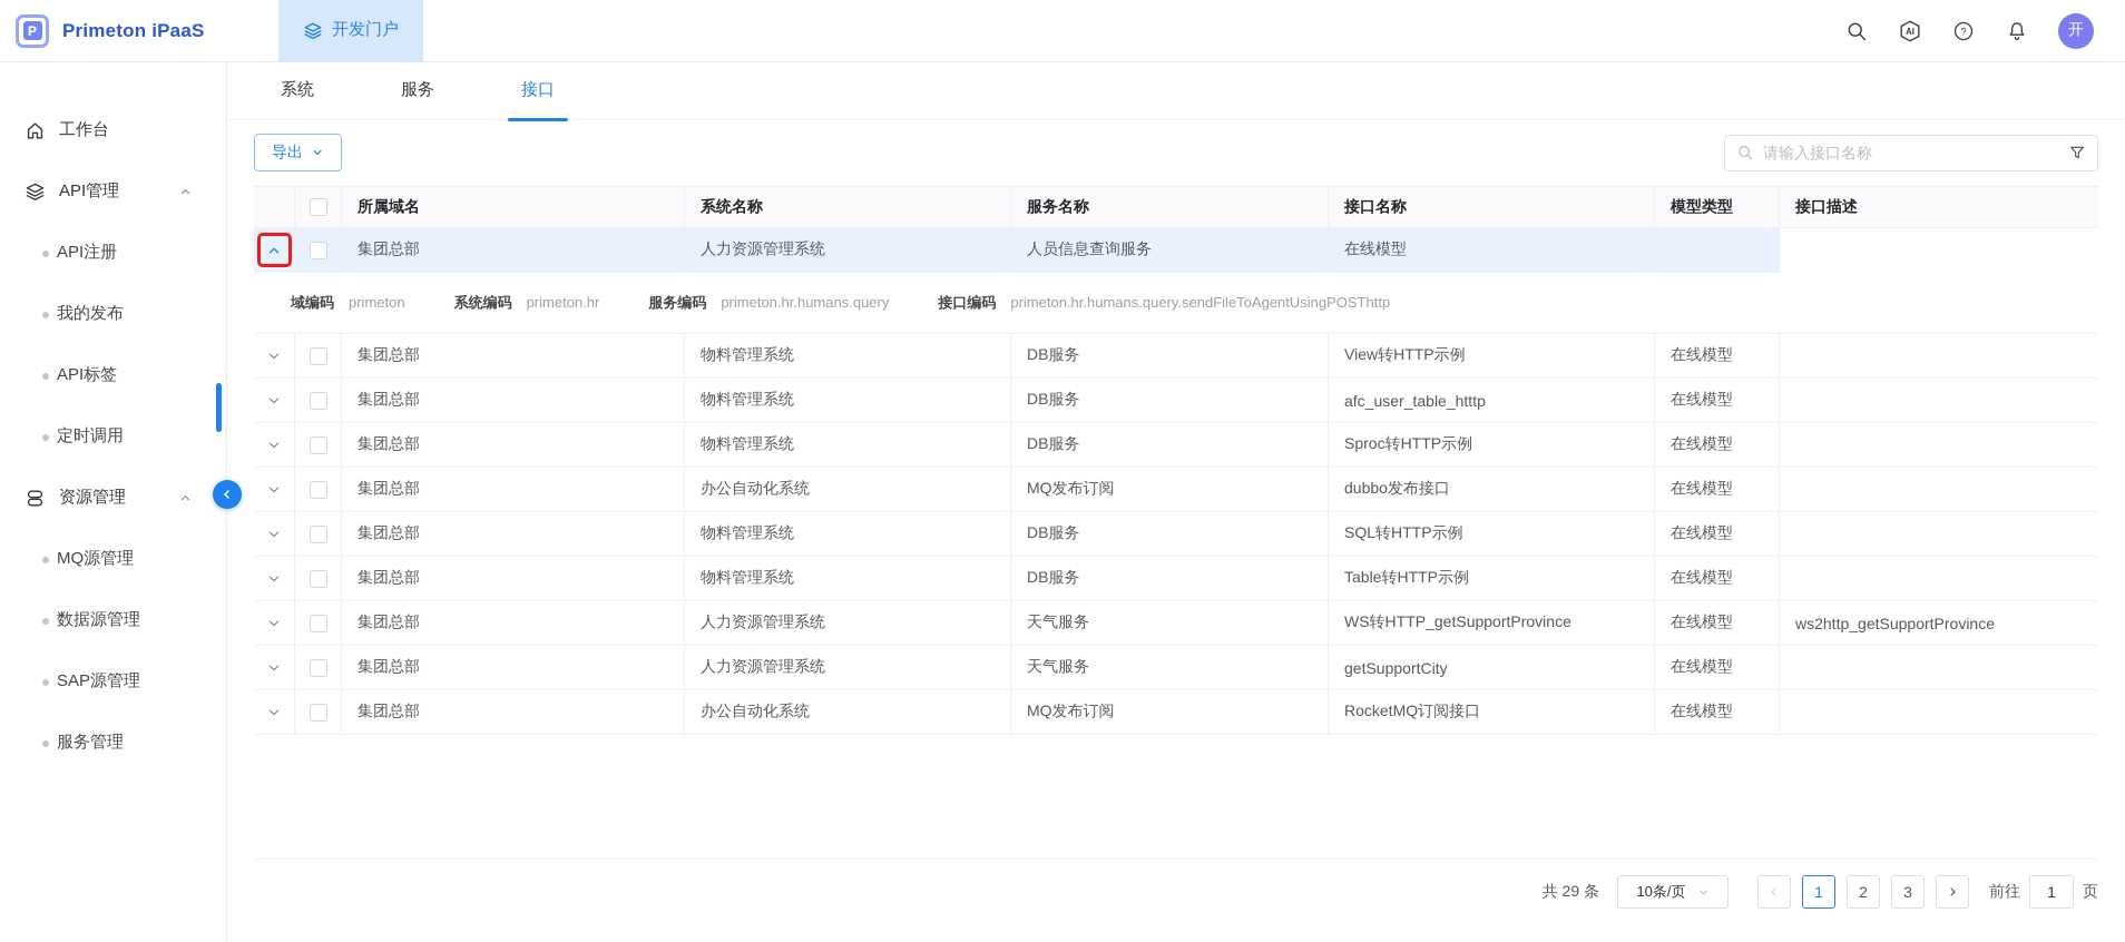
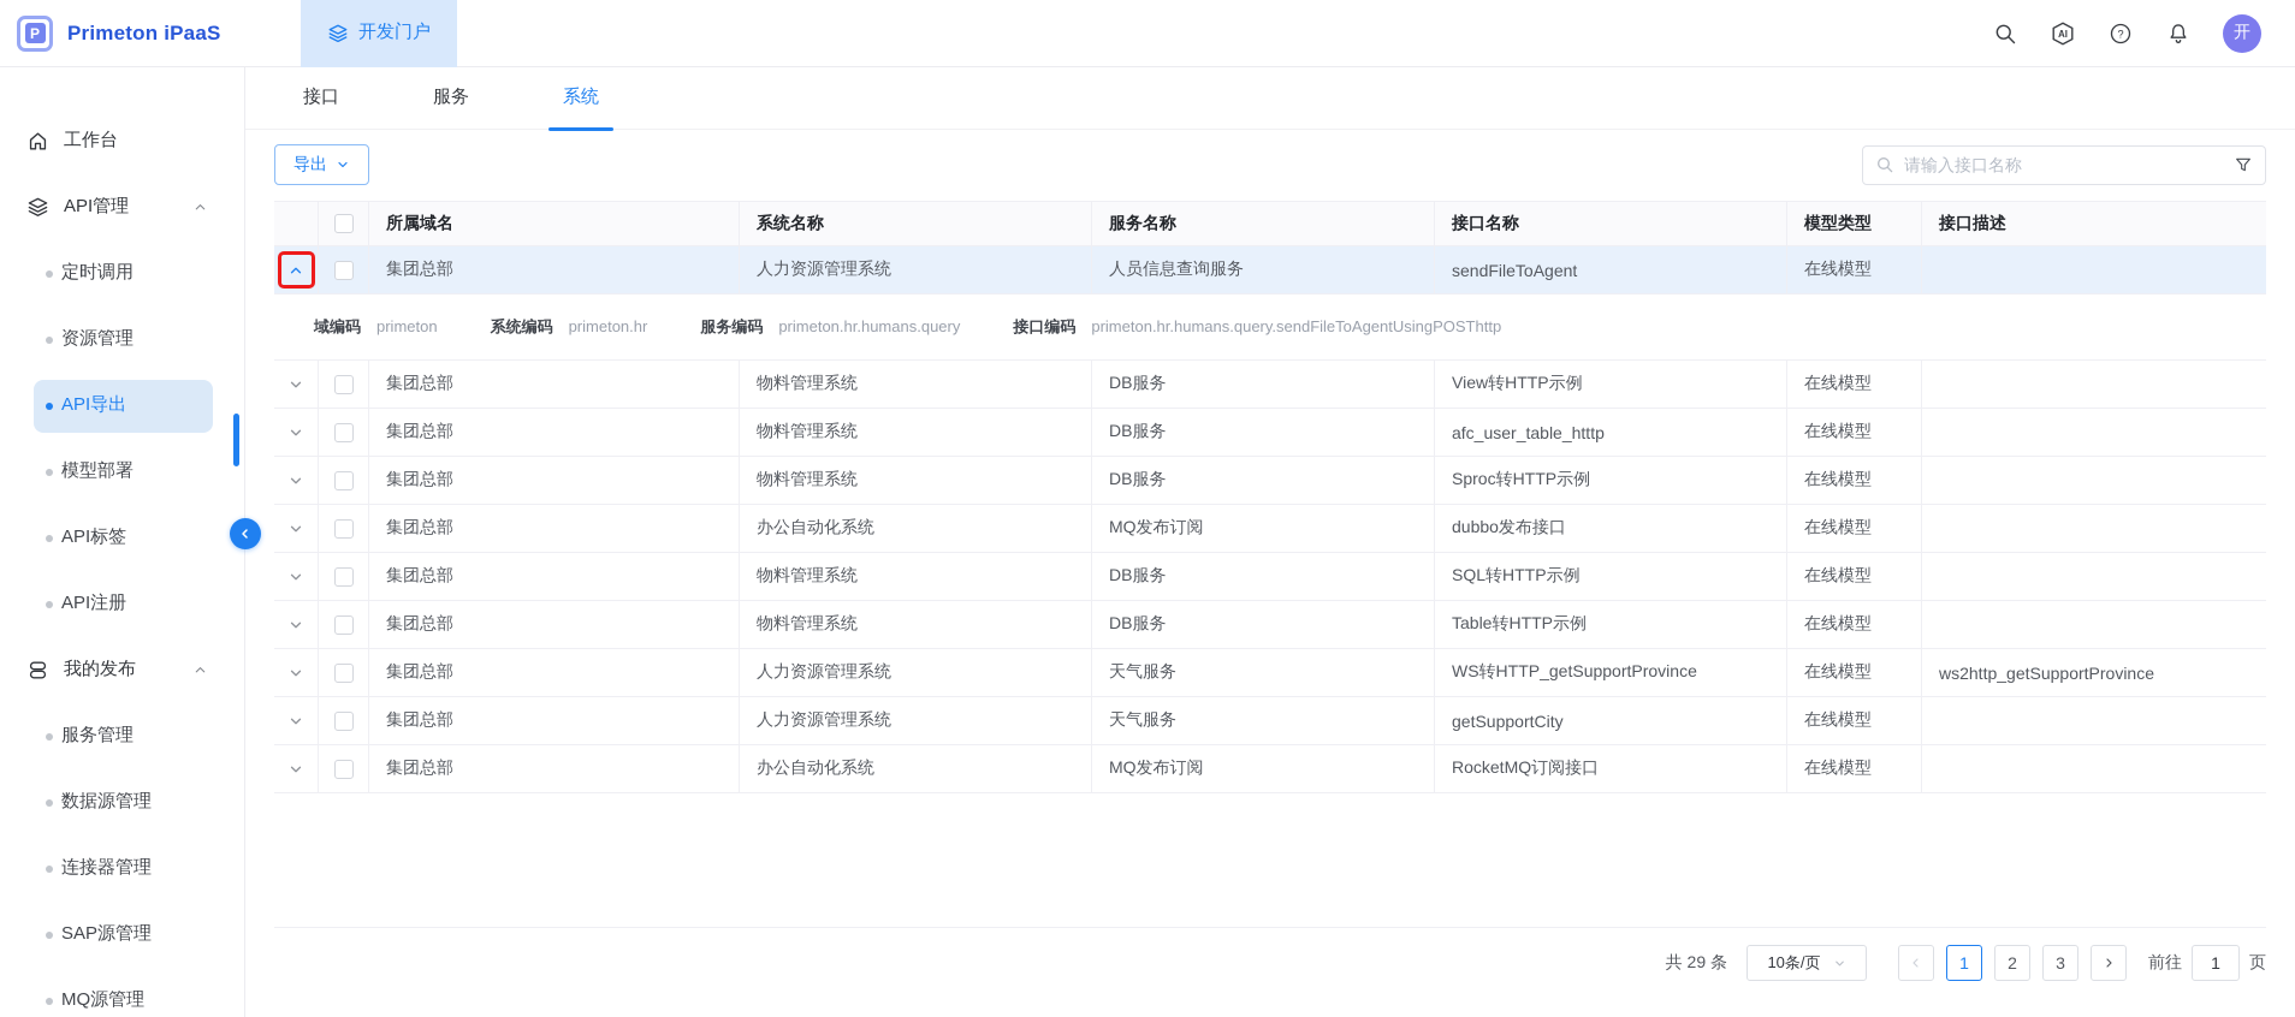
  P
  Primeton iPaaS
  开发门户
  AI
  ?
  开
  工作台
  API管理
- API注册
+ 定时调用
- 我的发布
+ 资源管理
+ API导出
+ 模型部署
  API标签
- 定时调用
+ API注册
- 资源管理
+ 我的发布
- MQ源管理
+ 服务管理
  数据源管理
+ 连接器管理
  SAP源管理
- 服务管理
+ MQ源管理
- 系统
+ 接口
  服务
- 接口
+ 系统
  导出
  请输入接口名称
  所属域名
  系统名称
  服务名称
  接口名称
  模型类型
  接口描述
  集团总部
  人力资源管理系统
  人员信息查询服务
+ sendFileToAgent
  在线模型
  域编码
  primeton
  系统编码
  primeton.hr
  服务编码
  primeton.hr.humans.query
  接口编码
  primeton.hr.humans.query.sendFileToAgentUsingPOSThttp
  集团总部
  物料管理系统
  DB服务
  View转HTTP示例
  在线模型
  集团总部
  物料管理系统
  DB服务
  afc_user_table_htttp
  在线模型
  集团总部
  物料管理系统
  DB服务
  Sproc转HTTP示例
  在线模型
  集团总部
  办公自动化系统
  MQ发布订阅
  dubbo发布接口
  在线模型
  集团总部
  物料管理系统
  DB服务
  SQL转HTTP示例
  在线模型
  集团总部
  物料管理系统
  DB服务
  Table转HTTP示例
  在线模型
  集团总部
  人力资源管理系统
  天气服务
  WS转HTTP_getSupportProvince
  在线模型
  ws2http_getSupportProvince
  集团总部
  人力资源管理系统
  天气服务
  getSupportCity
  在线模型
  集团总部
  办公自动化系统
  MQ发布订阅
  RocketMQ订阅接口
  在线模型
  共 29 条
  10条/页
  1
  2
  3
  前往
  1
  页
